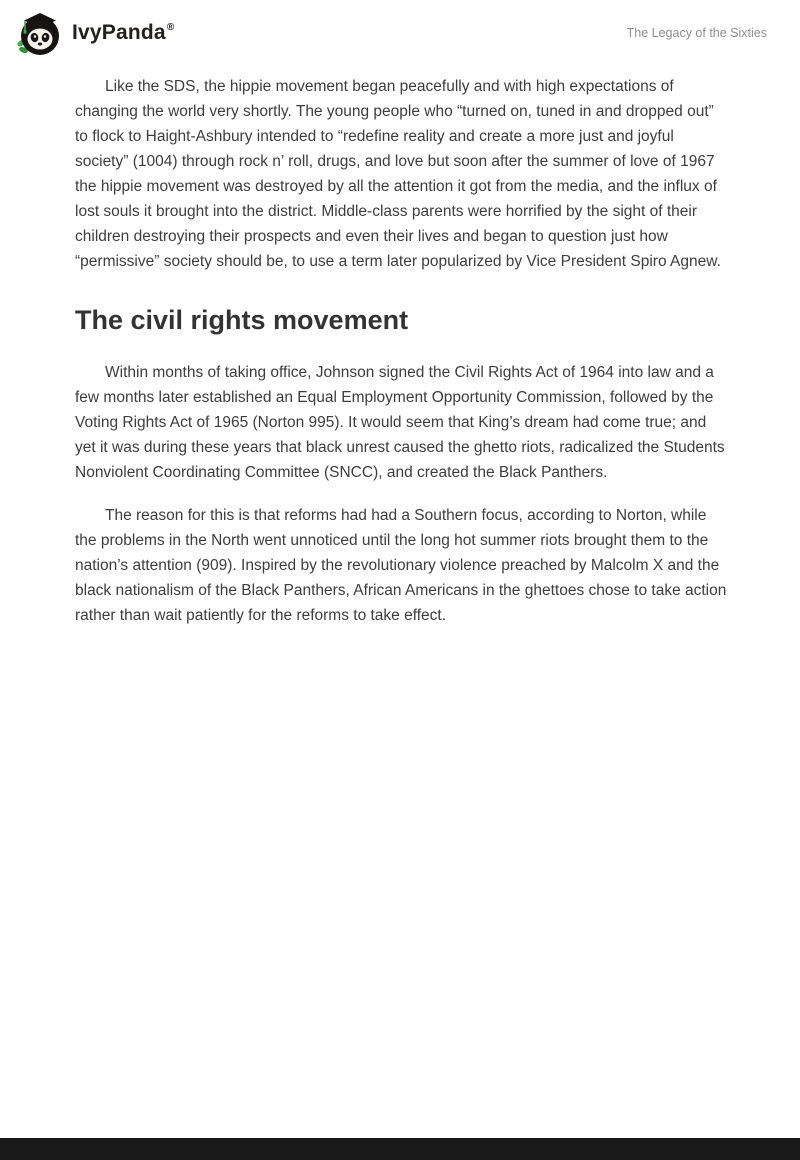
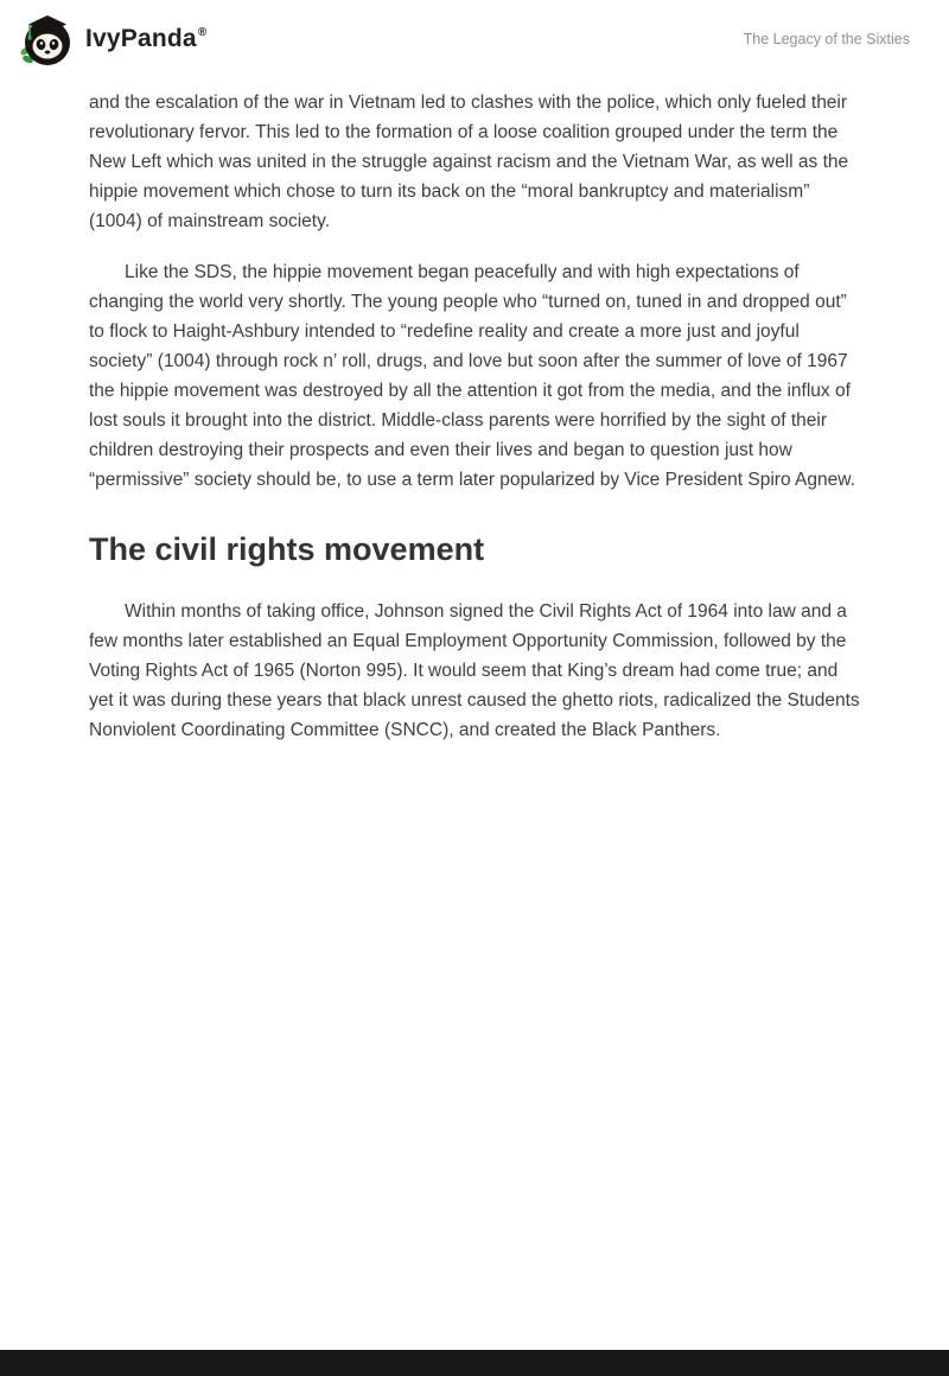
  IvyPanda
  ®
  The Legacy of the Sixties
+ and the escalation of the war in Vietnam led to clashes with the police, which only fueled their revolutionary fervor. This led to the formation of a loose coalition grouped under the term the New Left which was united in the struggle against racism and the Vietnam War, as well as the hippie movement which chose to turn its back on the “moral bankruptcy and materialism” (1004) of mainstream society.
  Like the SDS, the hippie movement began peacefully and with high expectations of changing the world very shortly. The young people who “turned on, tuned in and dropped out” to flock to Haight-Ashbury intended to “redefine reality and create a more just and joyful society” (1004) through rock n’ roll, drugs, and love but soon after the summer of love of 1967 the hippie movement was destroyed by all the attention it got from the media, and the influx of lost souls it brought into the district. Middle-class parents were horrified by the sight of their children destroying their prospects and even their lives and began to question just how “permissive” society should be, to use a term later popularized by Vice President Spiro Agnew.
  The civil rights movement
  Within months of taking office, Johnson signed the Civil Rights Act of 1964 into law and a few months later established an Equal Employment Opportunity Commission, followed by the Voting Rights Act of 1965 (Norton 995). It would seem that King’s dream had come true; and yet it was during these years that black unrest caused the ghetto riots, radicalized the Students Nonviolent Coordinating Committee (SNCC), and created the Black Panthers.
- The reason for this is that reforms had had a Southern focus, according to Norton, while the problems in the North went unnoticed until the long hot summer riots brought them to the nation’s attention (909). Inspired by the revolutionary violence preached by Malcolm X and the black nationalism of the Black Panthers, African Americans in the ghettoes chose to take action rather than wait patiently for the reforms to take effect.
